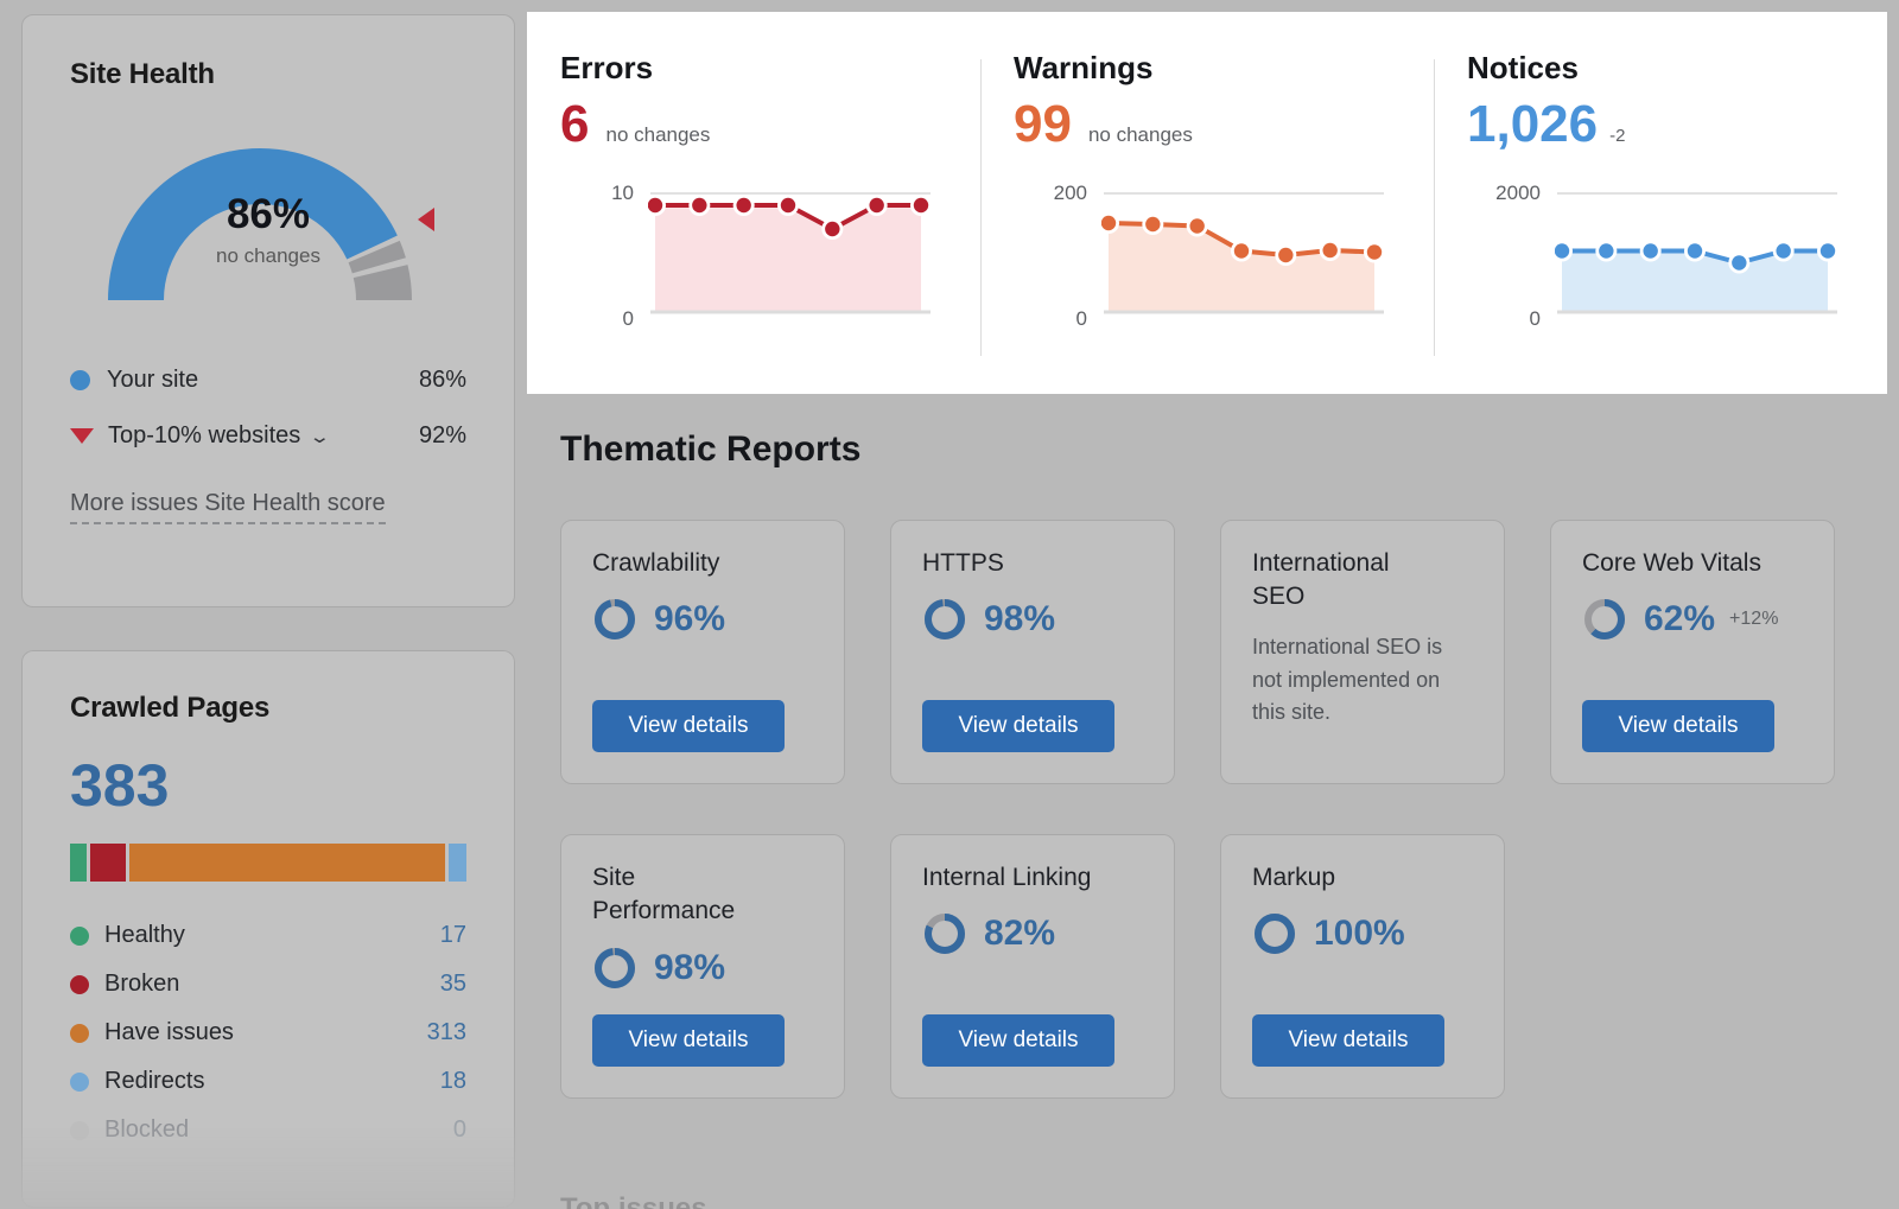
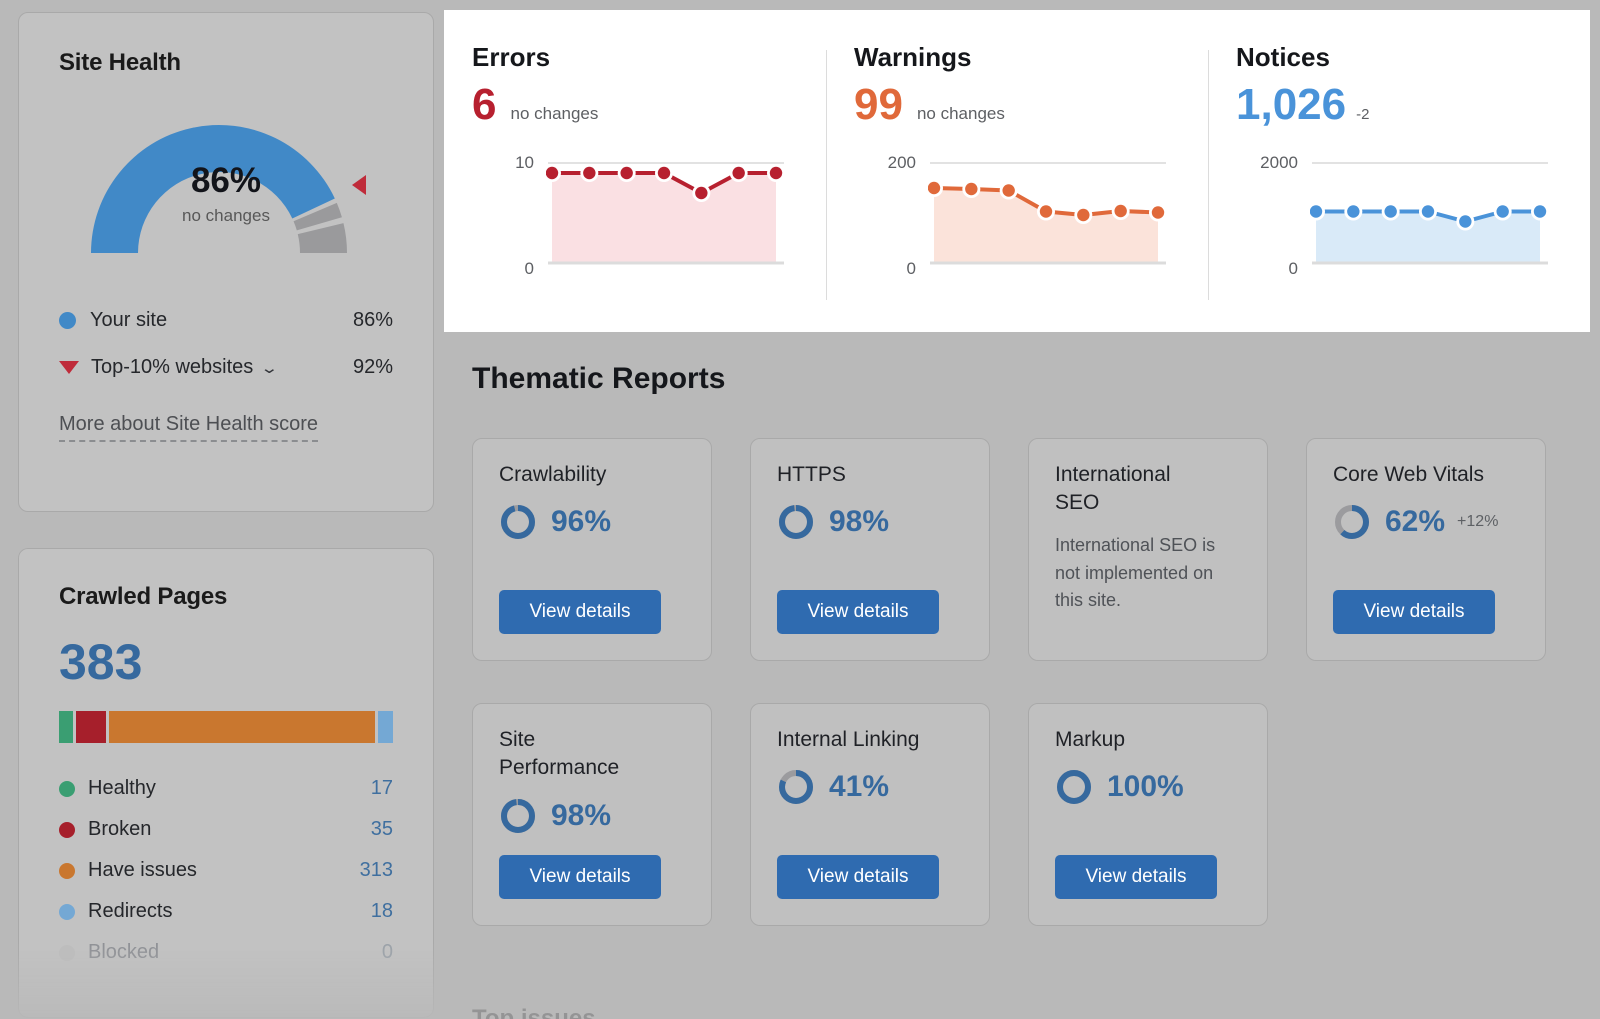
  Site Health
  86%
  no changes
  Your site
  86%
  Top-10% websites ⌄
  92%
- More issues Site Health score
+ More about Site Health score
  Crawled Pages
  383
  Healthy
  17
  Broken
  35
  Have issues
  313
  Redirects
  18
  Blocked
  0
  Errors
  6
  no changes
  10
  0
  Warnings
  99
  no changes
  200
  0
  Notices
  1,026
  -2
  2000
  0
  Thematic Reports
  Crawlability
  96%
  View details
  HTTPS
  98%
  View details
  International
  SEO
  International SEO is not implemented on this site.
  Core Web Vitals
  62%
  +12%
  View details
  Site
  Performance
  98%
  View details
  Internal Linking
- 82%
+ 41%
  View details
  Markup
  100%
  View details
